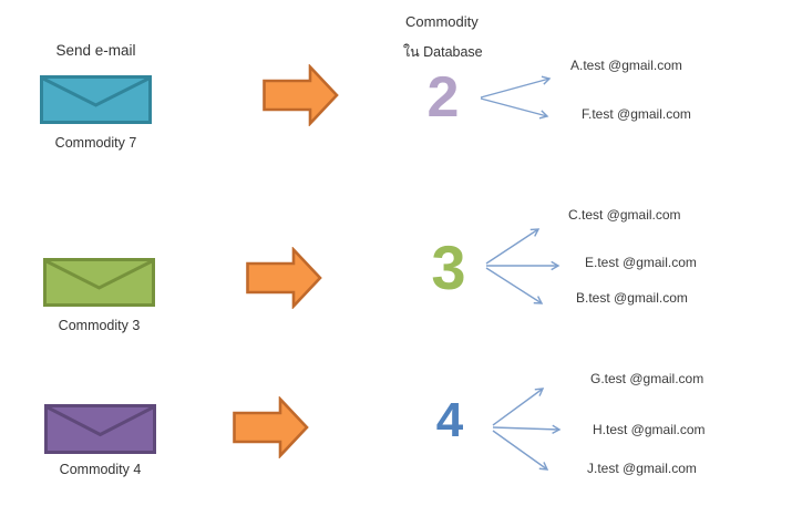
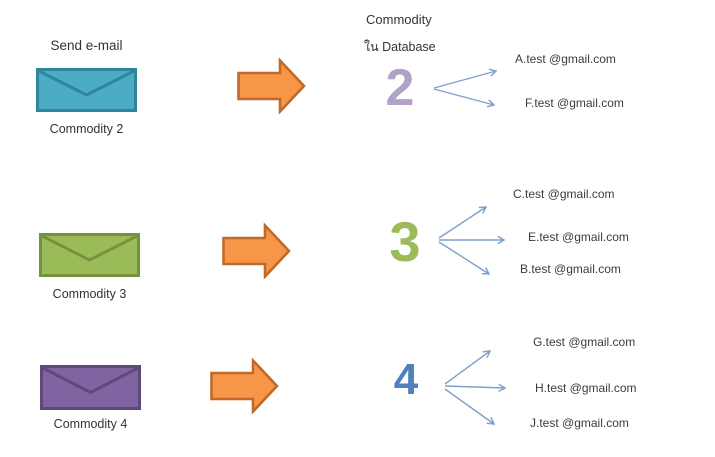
  Send e-mail
  Commodity
  ใน Database
- Commodity 7
+ Commodity 2
  2
  A.test @gmail.com
  F.test @gmail.com
  Commodity 3
  3
  C.test @gmail.com
  E.test @gmail.com
  B.test @gmail.com
  Commodity 4
  4
  G.test @gmail.com
  H.test @gmail.com
  J.test @gmail.com
